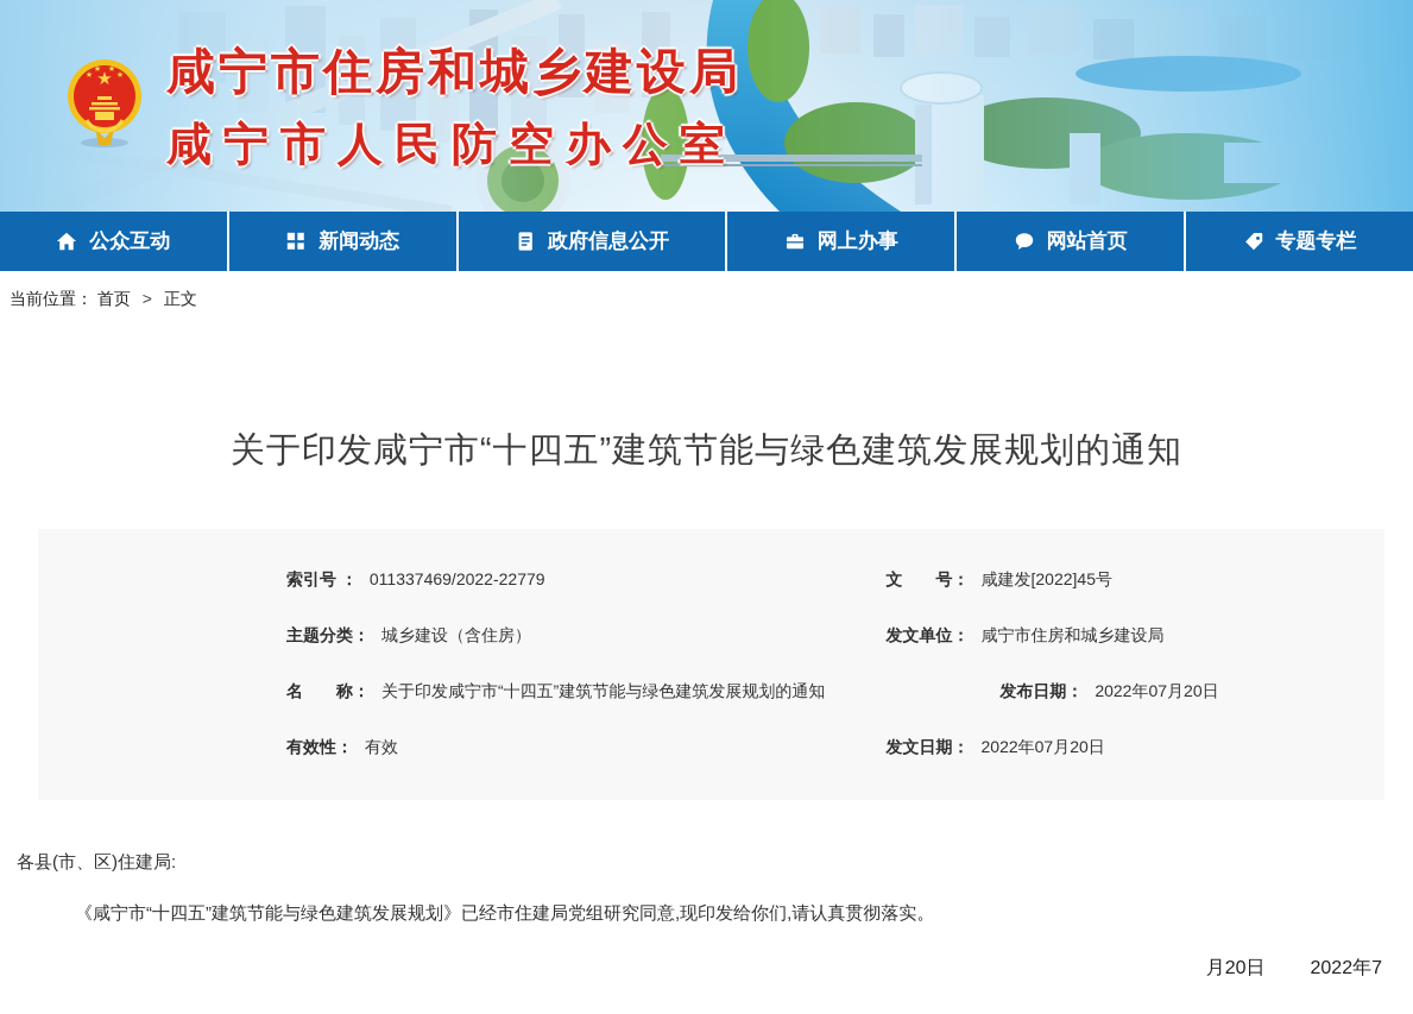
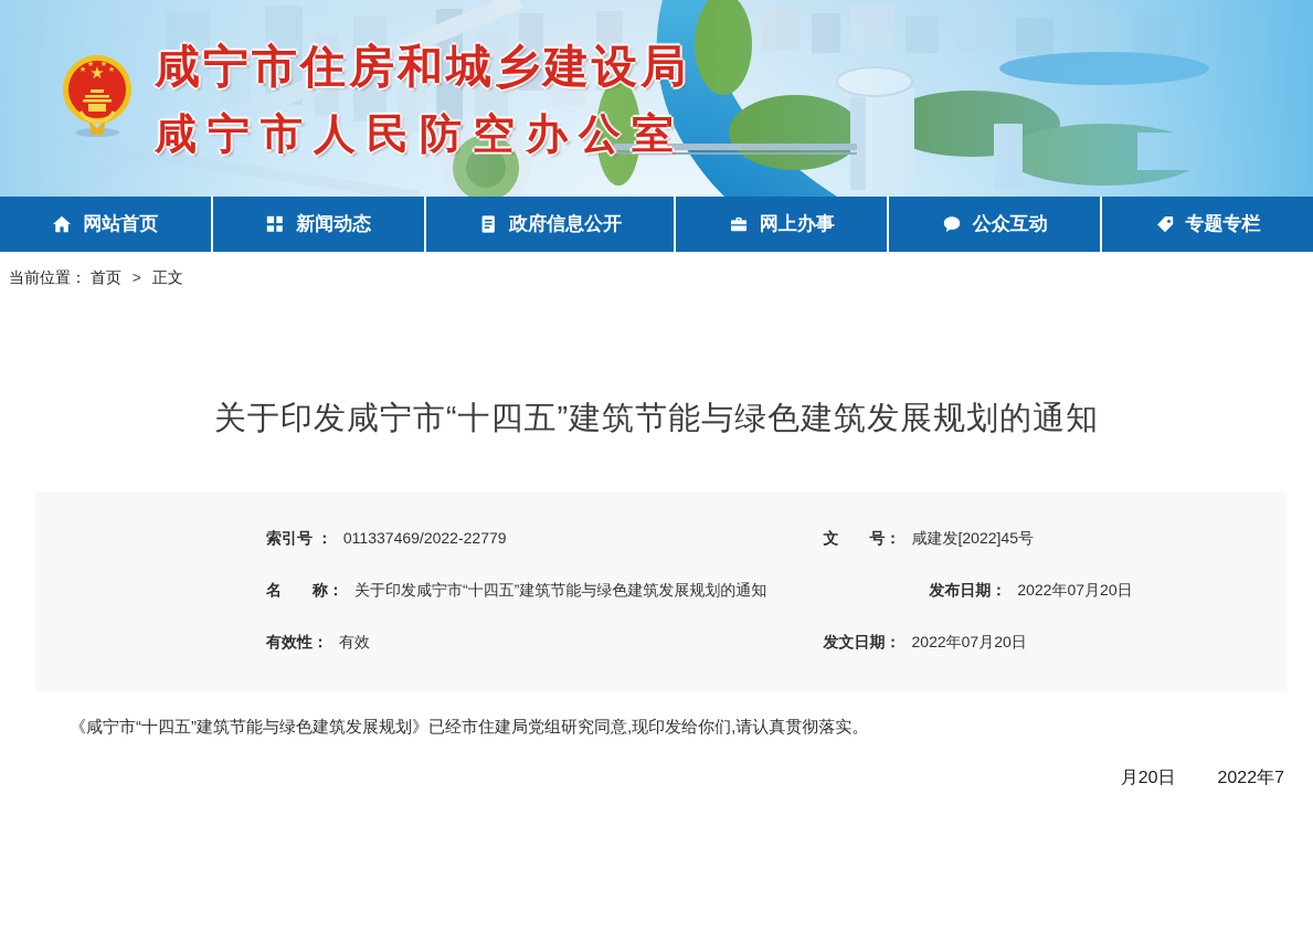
  ★
  咸宁市住房和城乡建设局
  咸宁市人民防空办公室
- 公众互动
+ 网站首页
  新闻动态
  政府信息公开
  网上办事
- 网站首页
+ 公众互动
  专题专栏
  当前位置： 首页 > 正文
  关于印发咸宁市“十四五”建筑节能与绿色建筑发展规划的通知
  索引号 ： 011337469/2022-22779
  文 号： 咸建发[2022]45号
- 主题分类： 城乡建设（含住房）
- 发文单位： 咸宁市住房和城乡建设局
  名 称： 关于印发咸宁市“十四五”建筑节能与绿色建筑发展规划的通知
  发布日期： 2022年07月20日
  有效性： 有效
  发文日期： 2022年07月20日
- 各县(市、区)住建局:
  《咸宁市“十四五”建筑节能与绿色建筑发展规划》已经市住建局党组研究同意,现印发给你们,请认真贯彻落实。
  月20日 2022年7
